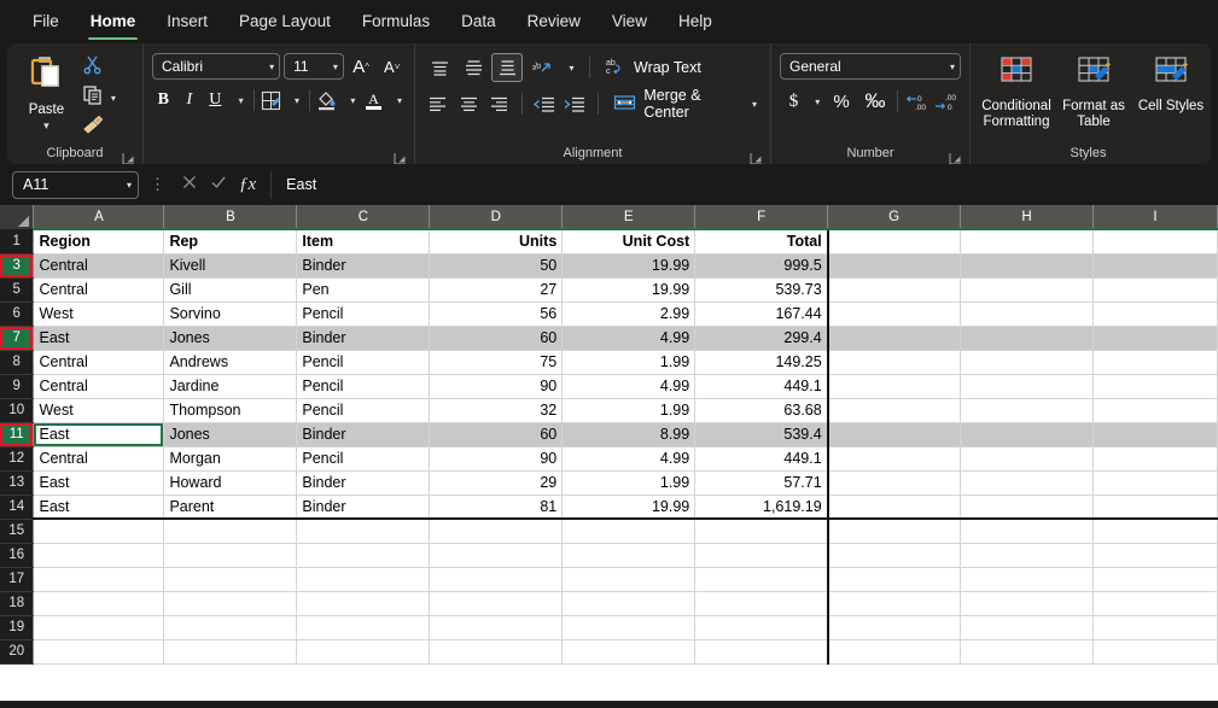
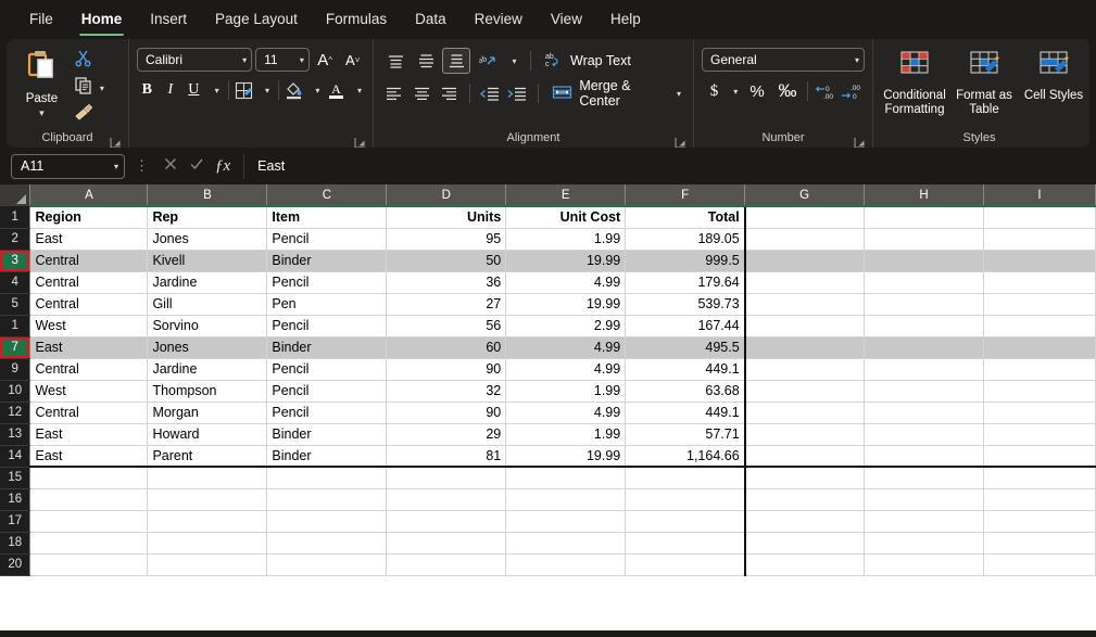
  File
  Home
  Insert
  Page Layout
  Formulas
  Data
  Review
  View
  Help
  Paste
  ▾
  ▾
  Clipboard
  Calibri
  ▾
  11
  ▾
  A
  ^
  A
  ˅
  B
  I
  U
  ▾
  ▾
  ▾
  A
  ▾
  ▾
  Wrap Text
  Merge & Center
  ▾
  Alignment
  General
  ▾
  $
  ▾
  %
  ‰
  Number
  Conditional Formatting
  Format as Table
  Cell Styles
  Styles
  A11
  ▾
  ⋮
  ƒx
  East
  	A	B	C	D	E	F	G	H	I
  1	Region	Rep	Item	Units	Unit Cost	Total
+ 2	East	Jones	Pencil	95	1.99	189.05
  3	Central	Kivell	Binder	50	19.99	999.5
+ 4	Central	Jardine	Pencil	36	4.99	179.64
  5	Central	Gill	Pen	27	19.99	539.73
- 6	West	Sorvino	Pencil	56	2.99	167.44
+ 1	West	Sorvino	Pencil	56	2.99	167.44
- 7	East	Jones	Binder	60	4.99	299.4
+ 7	East	Jones	Binder	60	4.99	495.5
- 8	Central	Andrews	Pencil	75	1.99	149.25
  9	Central	Jardine	Pencil	90	4.99	449.1
  10	West	Thompson	Pencil	32	1.99	63.68
- 11	East	Jones	Binder	60	8.99	539.4
  12	Central	Morgan	Pencil	90	4.99	449.1
  13	East	Howard	Binder	29	1.99	57.71
- 14	East	Parent	Binder	81	19.99	1,619.19
+ 14	East	Parent	Binder	81	19.99	1,164.66
  15
  16
  17
  18
- 19
  20
